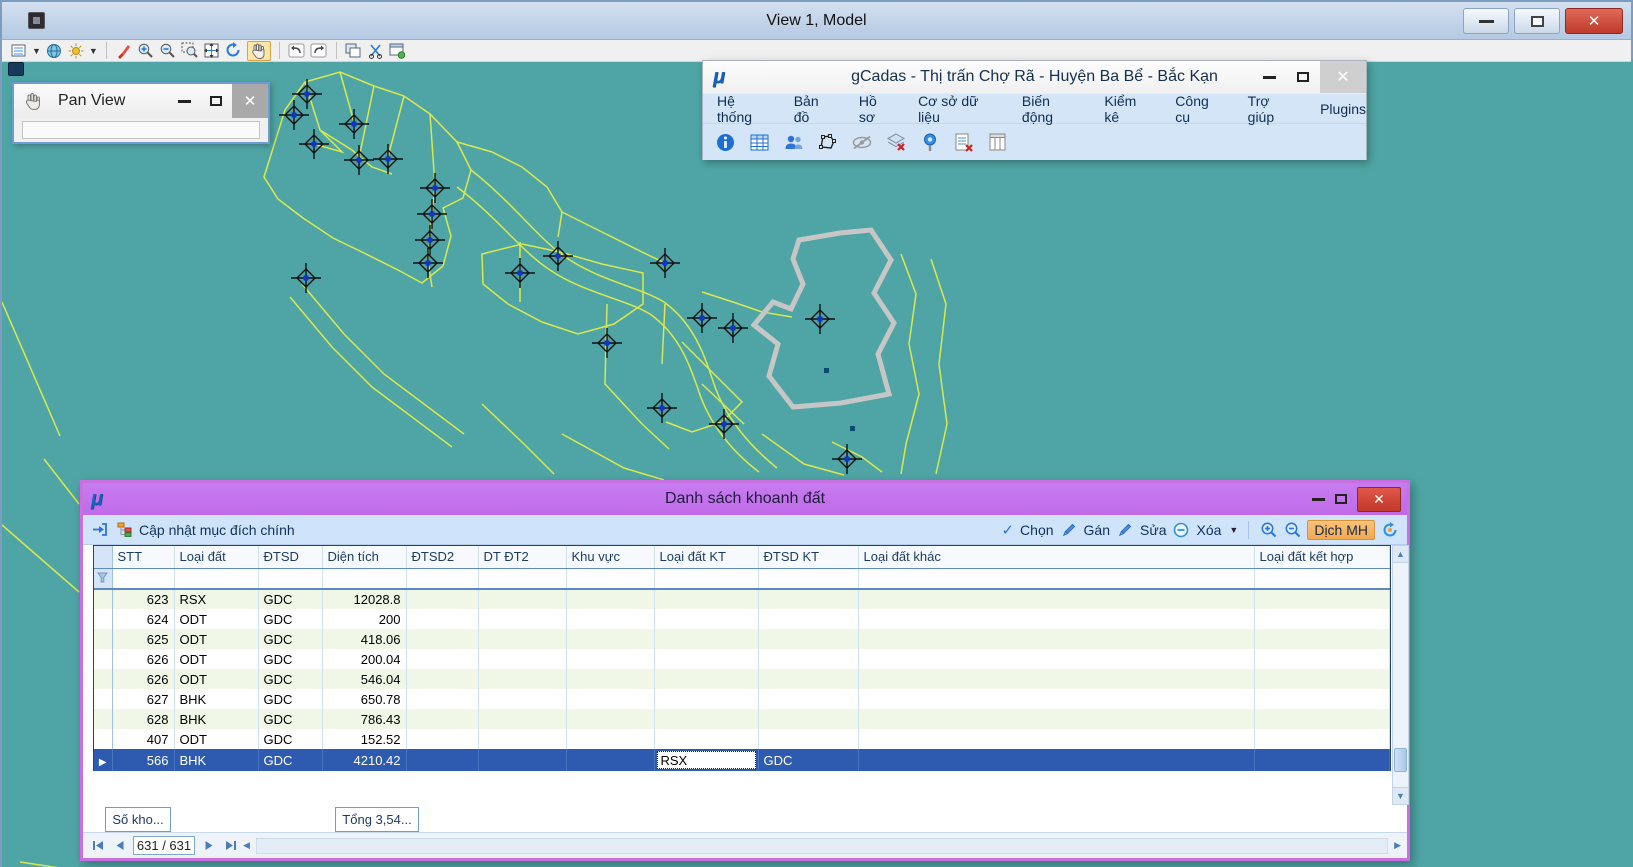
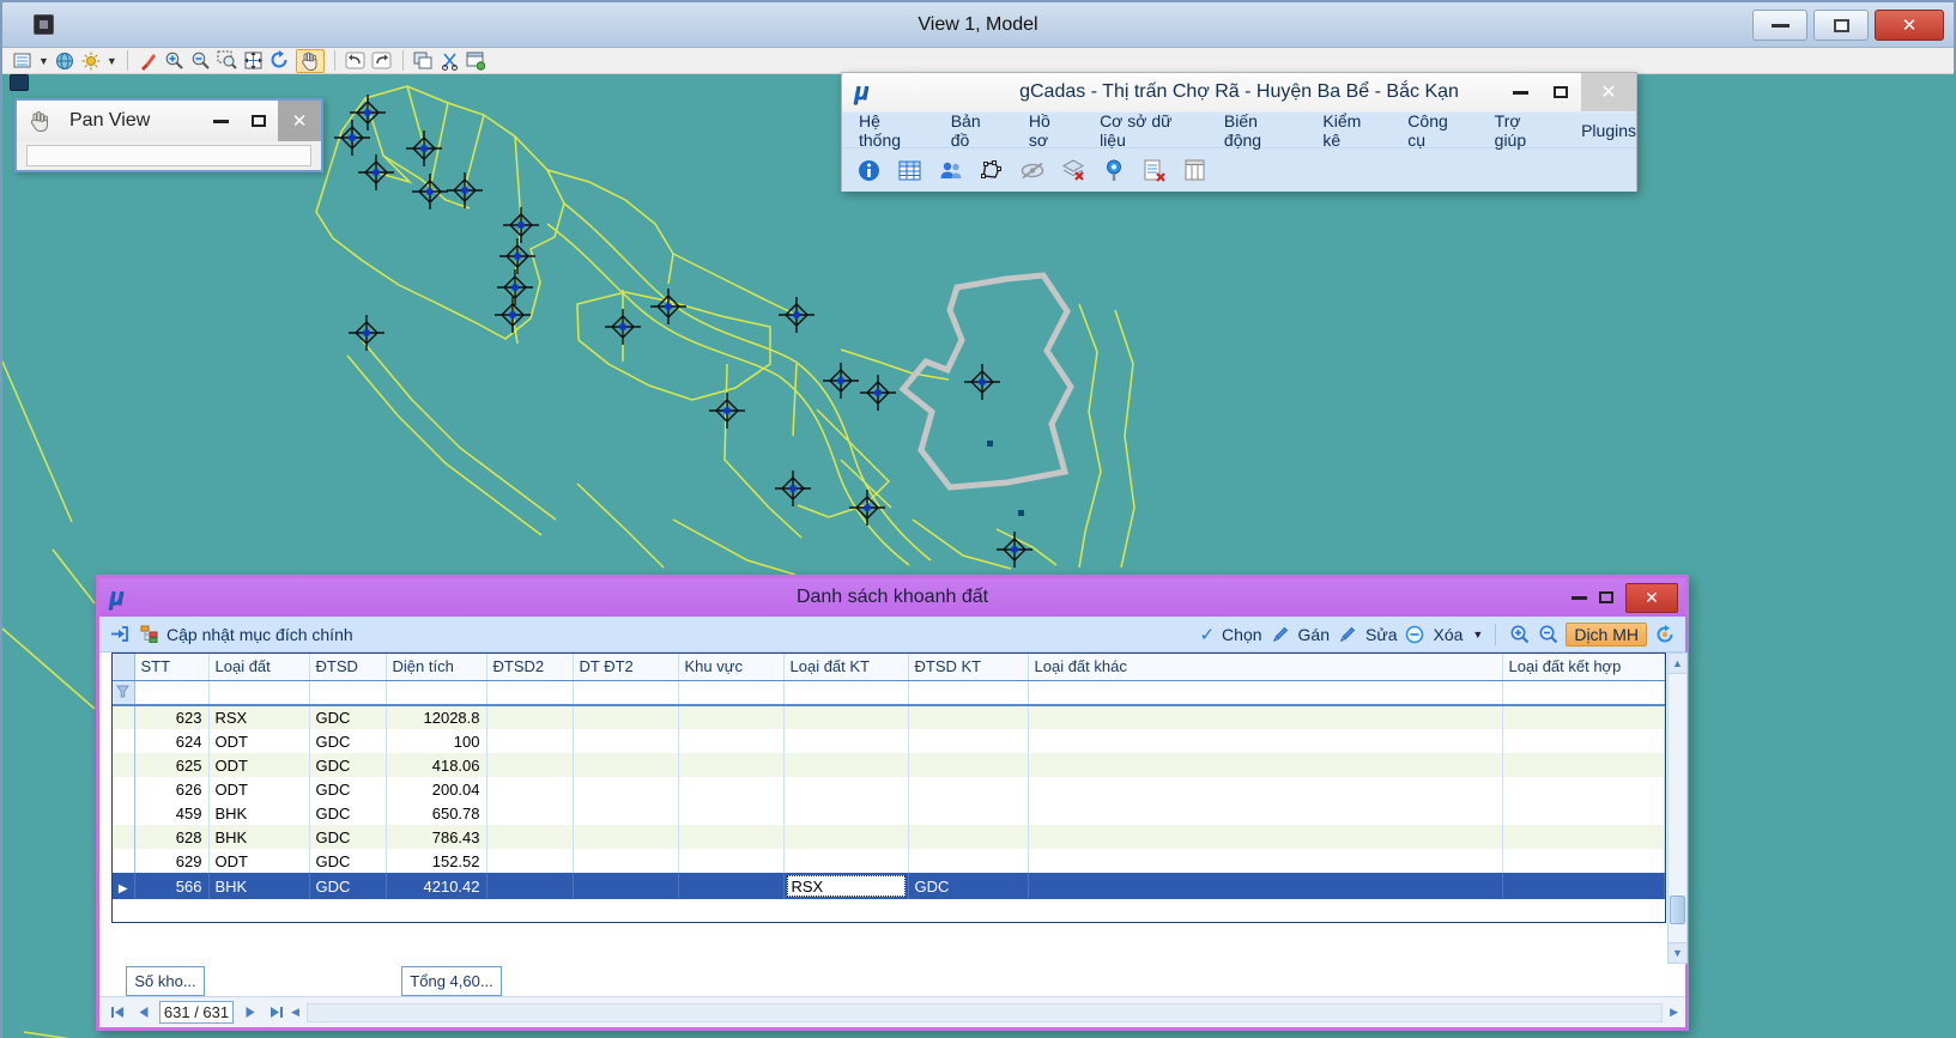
  View 1, Model
  ✕
  ▼
  ▼
  Pan View
  ✕
  μ
  gCadas - Thị trấn Chợ Rã - Huyện Ba Bể - Bắc Kạn
  ✕
  Hệ thống
  Bản đồ
  Hồ sơ
  Cơ sở dữ liệu
  Biến động
  Kiểm kê
  Công cụ
  Trợ giúp
  Plugins
  μ
  Danh sách khoanh đất
  ✕
  Cập nhật mục đích chính
  ✓
  Chọn
  Gán
  Sửa
  Xóa
  ▼
  Dịch MH
  	STT	Loại đất	ĐTSD	Diện tích	ĐTSD2	DT ĐT2	Khu vực	Loại đất KT	ĐTSD KT	Loại đất khác	Loại đất kết hợp
  	623	RSX	GDC	12028.8
- 	624	ODT	GDC	200
+ 	624	ODT	GDC	100
  	625	ODT	GDC	418.06
  	626	ODT	GDC	200.04
- 	626	ODT	GDC	546.04
- 	627	BHK	GDC	650.78
+ 	459	BHK	GDC	650.78
  	628	BHK	GDC	786.43
- 	407	ODT	GDC	152.52
+ 	629	ODT	GDC	152.52
  ▶	566	BHK	GDC	4210.42				RSX	GDC
  ▲
  ▼
  Số kho...
- Tổng 3,54...
+ Tổng 4,60...
  631 / 631
  ◀
  ▶
